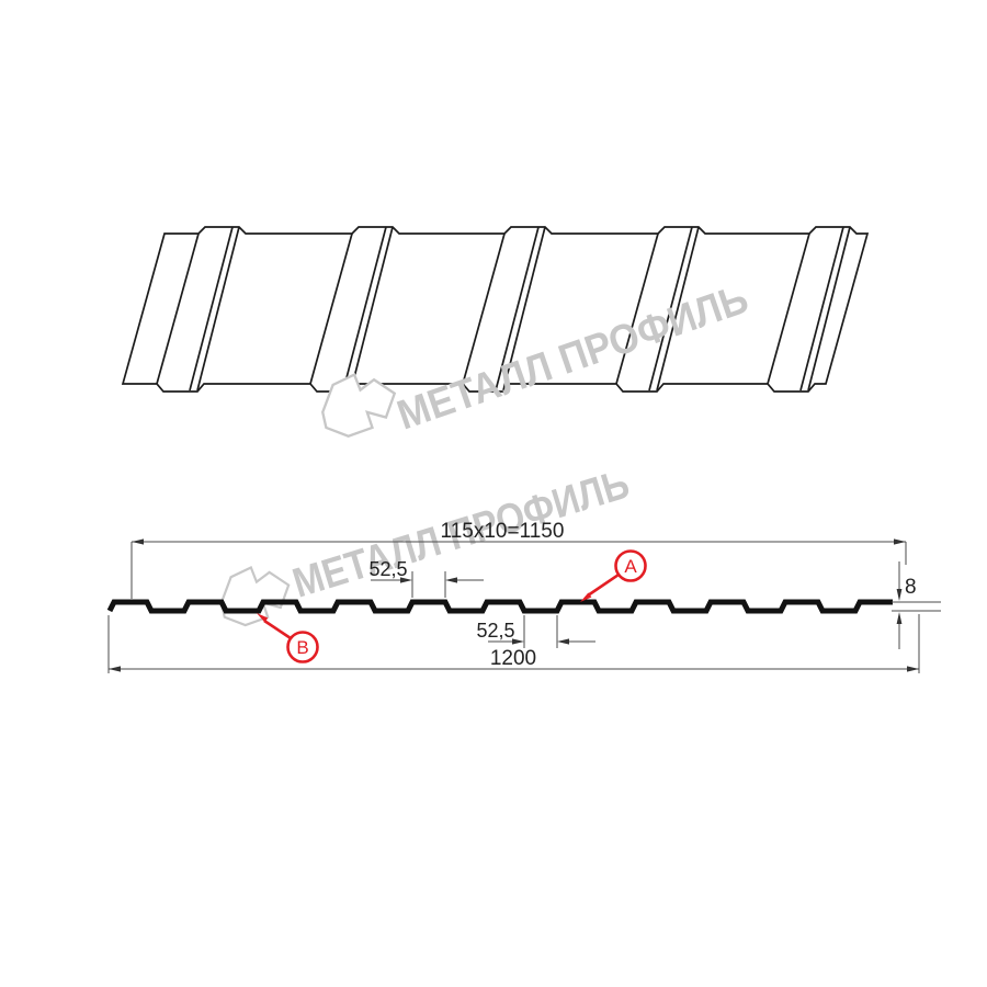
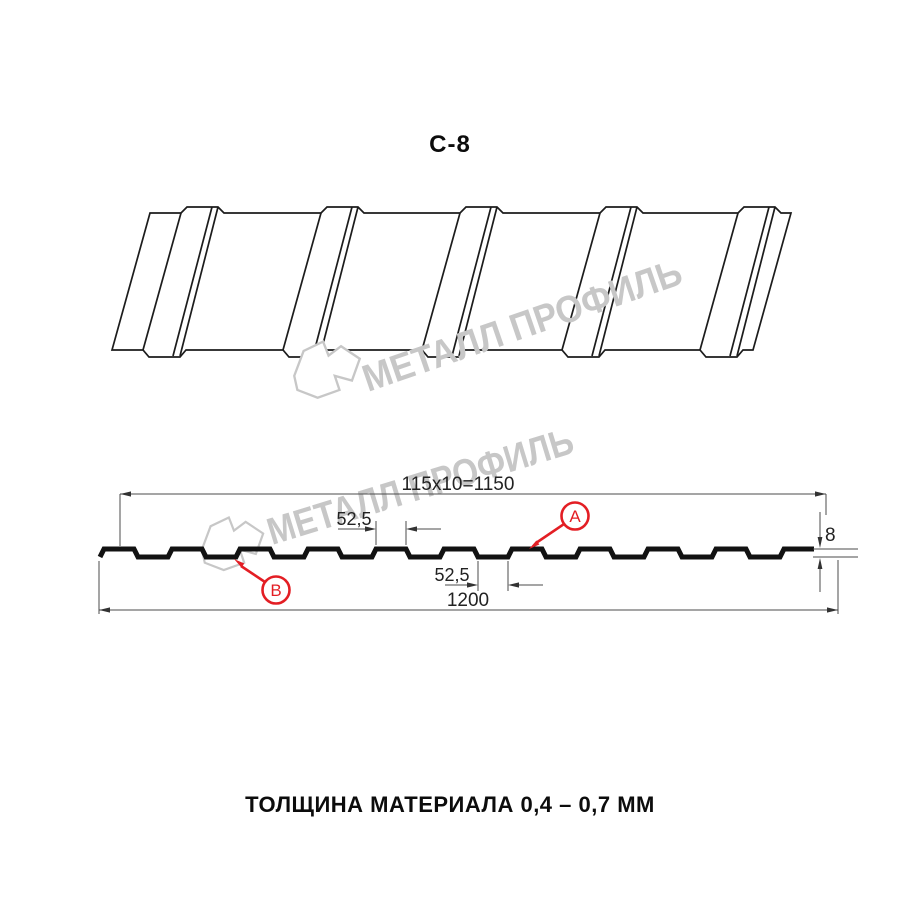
  115x10=1150
  52,5
  52,5
  1200
  8
  A
  B
+ С-8
+ ТОЛЩИНА МАТЕРИАЛА 0,4 – 0,7 ММ
